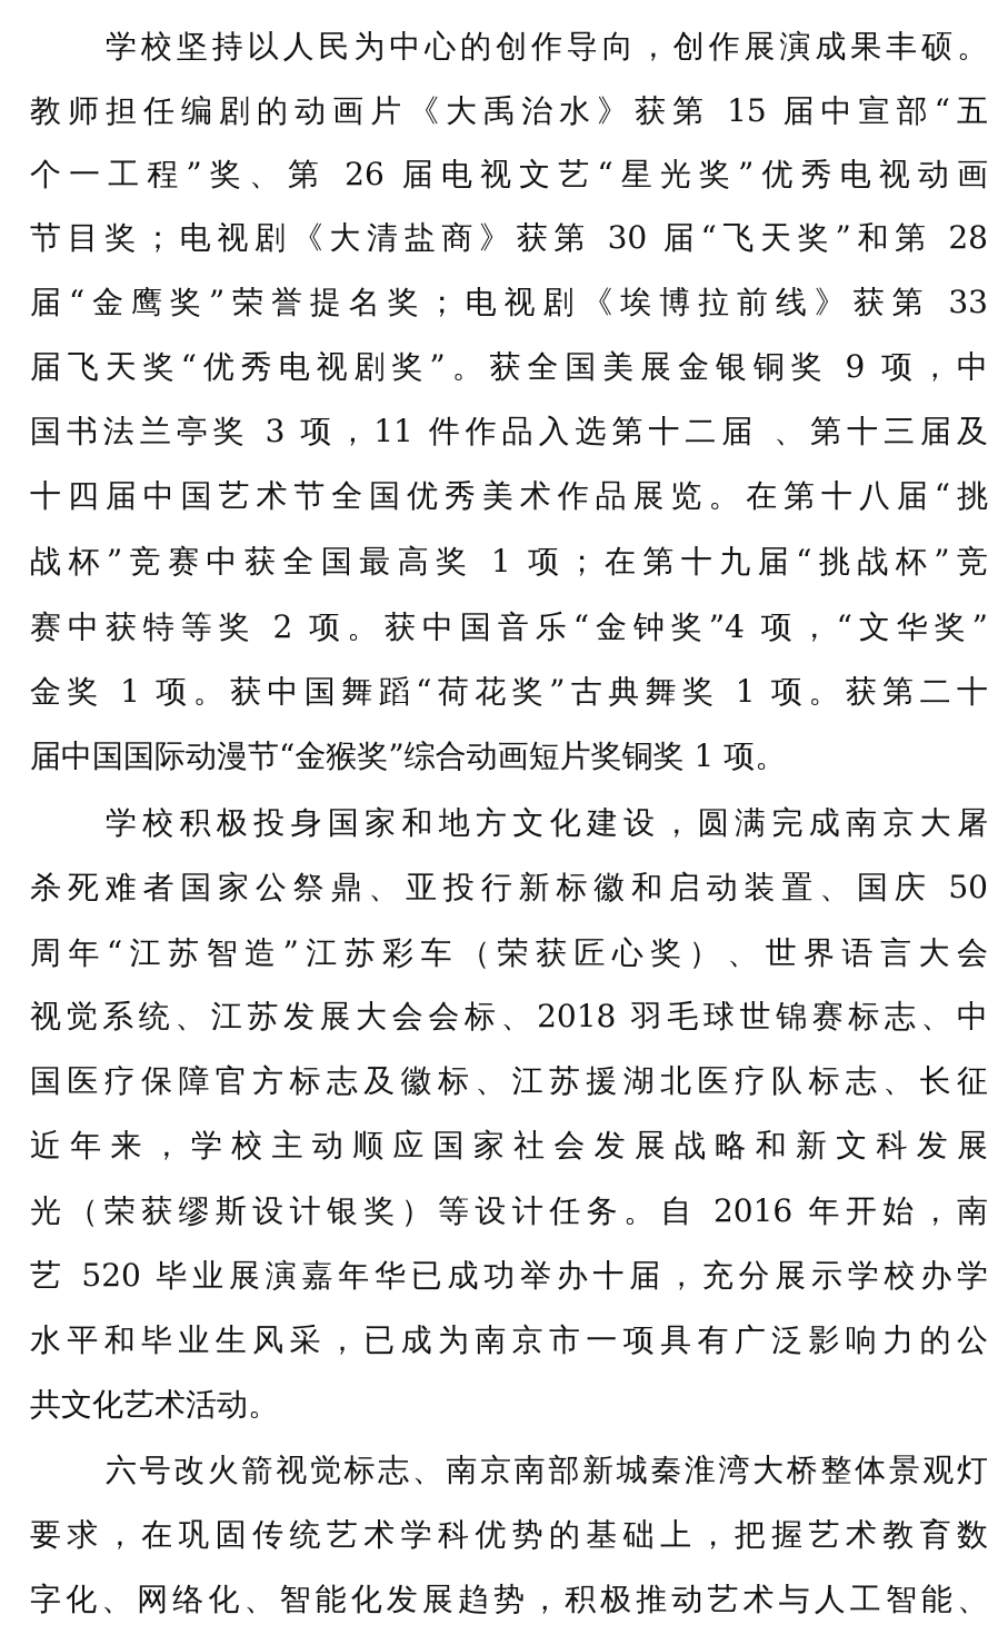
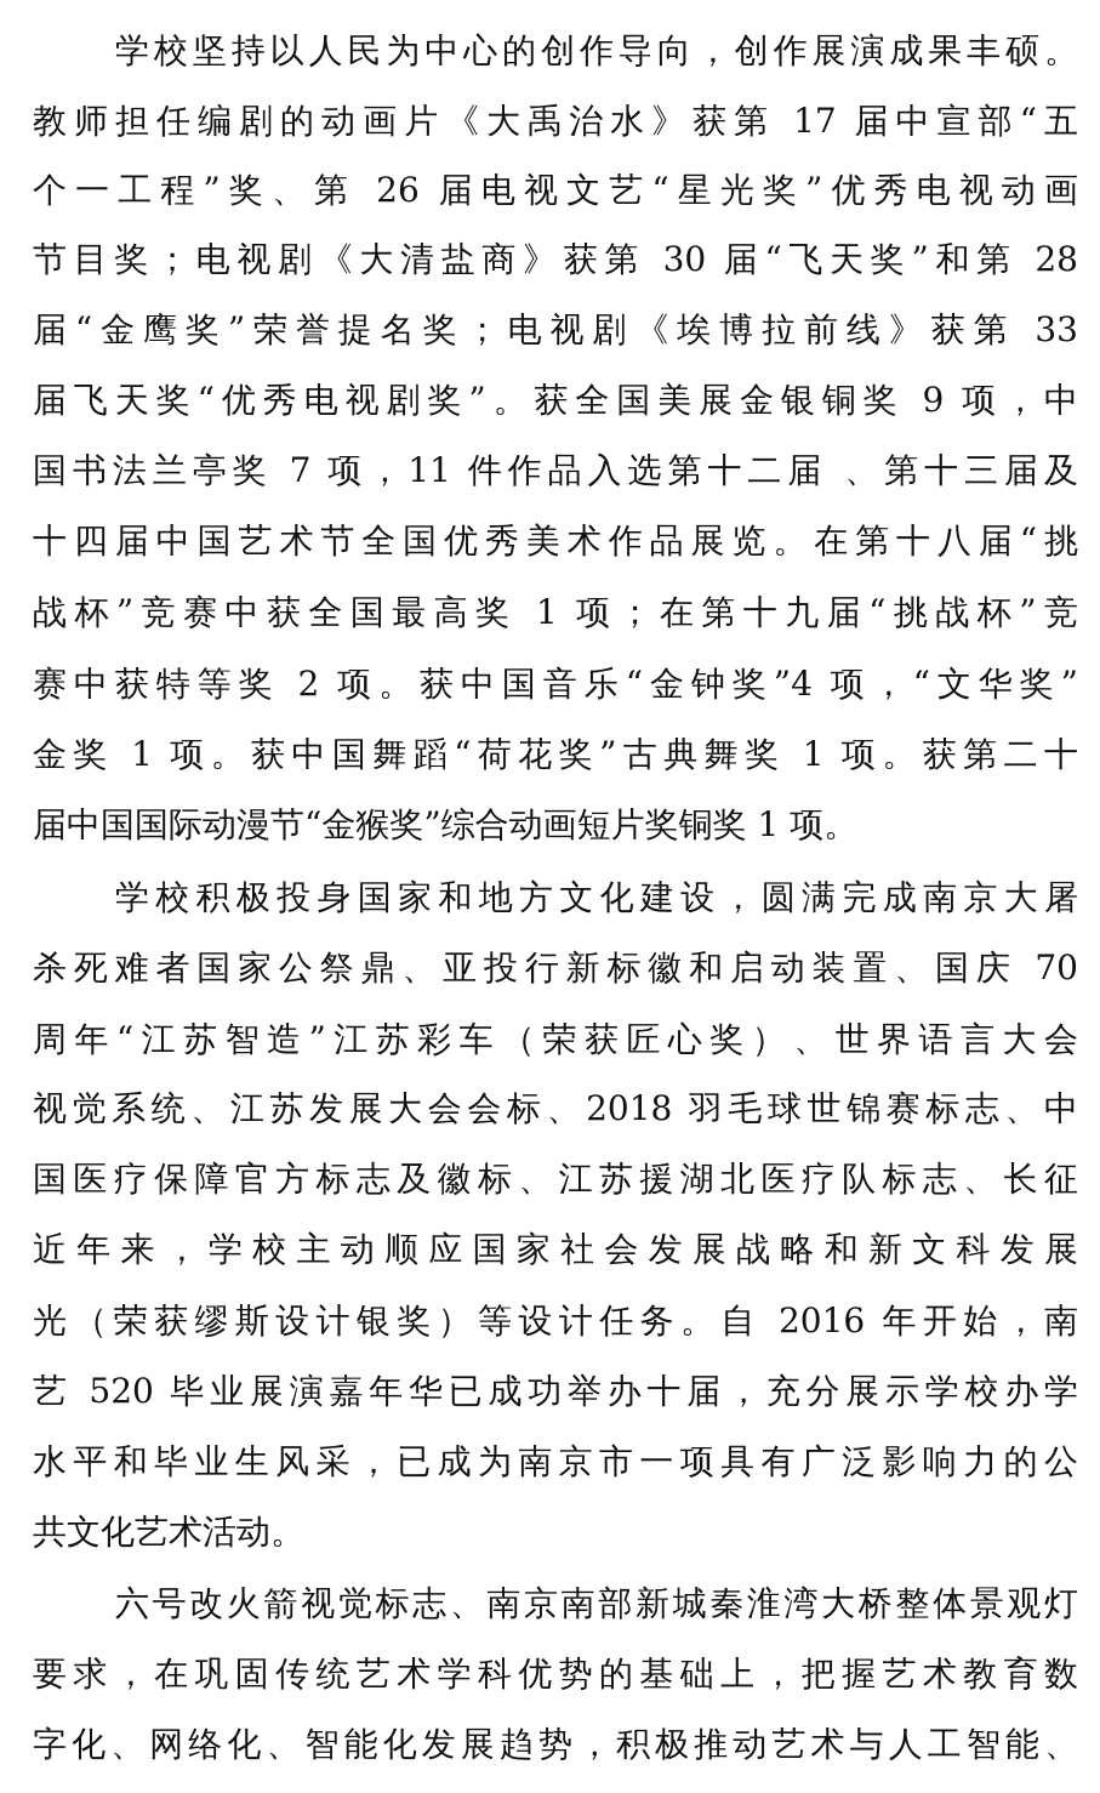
  学校坚持以人民为中心的创作导向，创作展演成果丰硕。
- 教师担任编剧的动画片《大禹治水》获第 15 届中宣部“五
+ 教师担任编剧的动画片《大禹治水》获第 17 届中宣部“五
  个一工程”奖、第 26 届电视文艺“星光奖”优秀电视动画
  节目奖；电视剧《大清盐商》获第 30 届“飞天奖”和第 28
  届“金鹰奖”荣誉提名奖；电视剧《埃博拉前线》获第 33
  届飞天奖“优秀电视剧奖”。获全国美展金银铜奖 9 项，中
- 国书法兰亭奖 3 项，11 件作品入选第十二届 、第十三届及
+ 国书法兰亭奖 7 项，11 件作品入选第十二届 、第十三届及
  十四届中国艺术节全国优秀美术作品展览。在第十八届“挑
  战杯”竞赛中获全国最高奖 1 项；在第十九届“挑战杯”竞
  赛中获特等奖 2 项。获中国音乐“金钟奖”4 项，“文华奖”
  金奖 1 项。获中国舞蹈“荷花奖”古典舞奖 1 项。获第二十
  届中国国际动漫节“金猴奖”综合动画短片奖铜奖 1 项。
  学校积极投身国家和地方文化建设，圆满完成南京大屠
- 杀死难者国家公祭鼎、亚投行新标徽和启动装置、国庆 50
+ 杀死难者国家公祭鼎、亚投行新标徽和启动装置、国庆 70
  周年“江苏智造”江苏彩车（荣获匠心奖）、世界语言大会
  视觉系统、江苏发展大会会标、2018 羽毛球世锦赛标志、中
  国医疗保障官方标志及徽标、江苏援湖北医疗队标志、长征
  近年来，学校主动顺应国家社会发展战略和新文科发展
  光（荣获缪斯设计银奖）等设计任务。自 2016 年开始，南
  艺 520 毕业展演嘉年华已成功举办十届，充分展示学校办学
  水平和毕业生风采，已成为南京市一项具有广泛影响力的公
  共文化艺术活动。
  六号改火箭视觉标志、南京南部新城秦淮湾大桥整体景观灯
  要求，在巩固传统艺术学科优势的基础上，把握艺术教育数
  字化、网络化、智能化发展趋势，积极推动艺术与人工智能、
